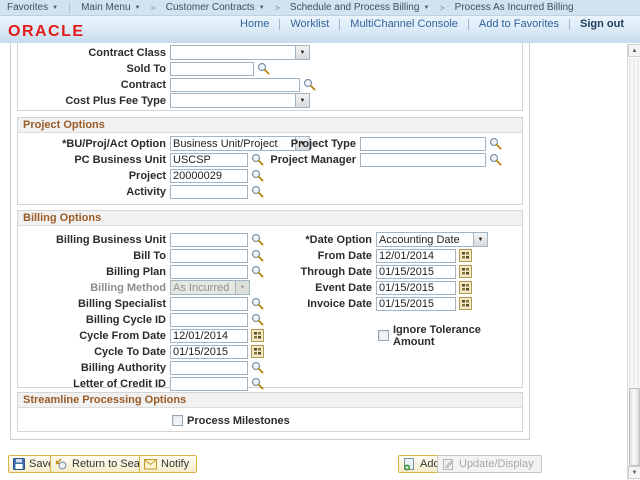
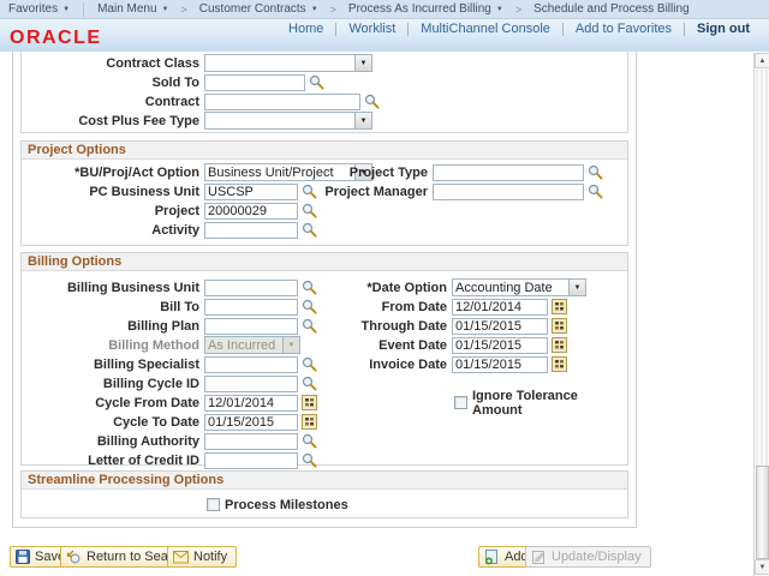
  Favorites
  Main Menu
  >
  Customer Contracts
  >
- Schedule and Process Billing
+ Process As Incurred Billing
  >
- Process As Incurred Billing
+ Schedule and Process Billing
  ORACLE
  Home
  Worklist
  MultiChannel Console
  Add to Favorites
  Sign out
  Contract Class
  Sold To
  Contract
  Cost Plus Fee Type
  Project Options
  *BU/Proj/Act Option
  Business Unit/Project
  Project Type
  PC Business Unit
  USCSP
  Project Manager
  Project
  20000029
  Activity
  Billing Options
  Billing Business Unit
  *Date Option
  Accounting Date
  Bill To
  From Date
  12/01/2014
  Billing Plan
  Through Date
  01/15/2015
  Billing Method
  As Incurred
  Event Date
  01/15/2015
  Billing Specialist
  Invoice Date
  01/15/2015
  Billing Cycle ID
  Cycle From Date
  12/01/2014
  Ignore Tolerance Amount
  Cycle To Date
  01/15/2015
  Billing Authority
  Letter of Credit ID
  Streamline Processing Options
  Process Milestones
  Sav
  Return to Sea
  Notify
  Update/Display
